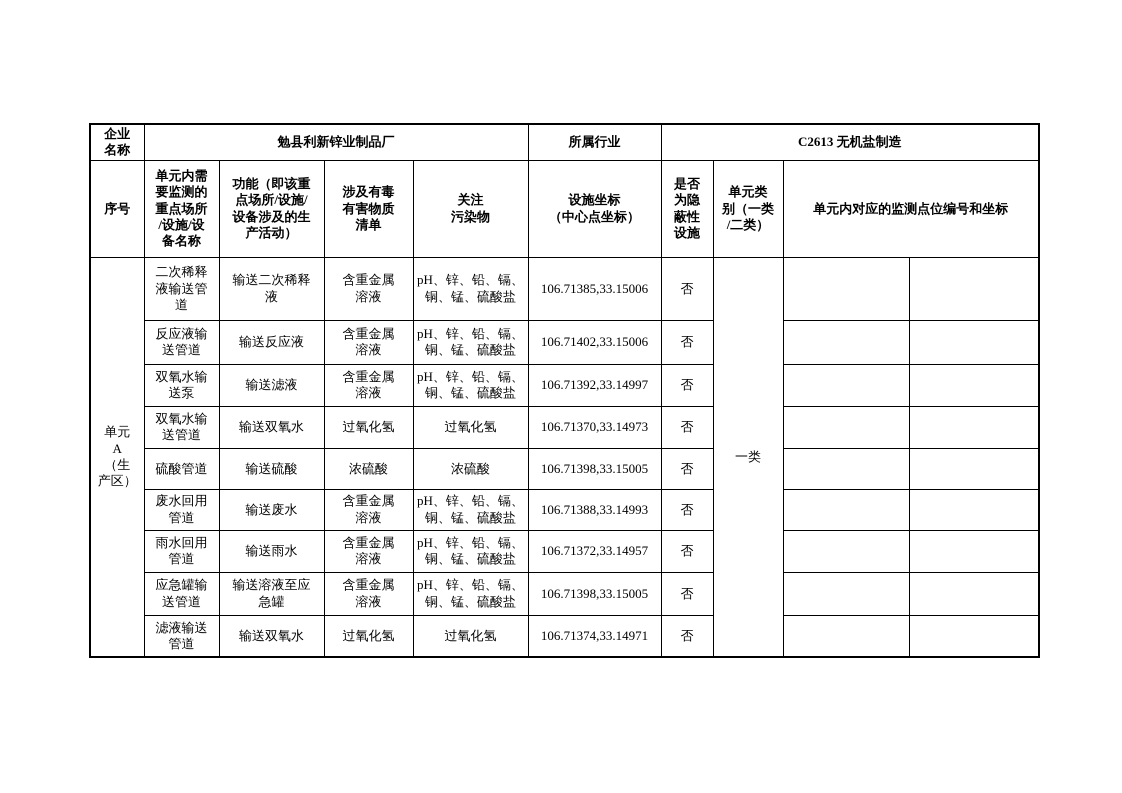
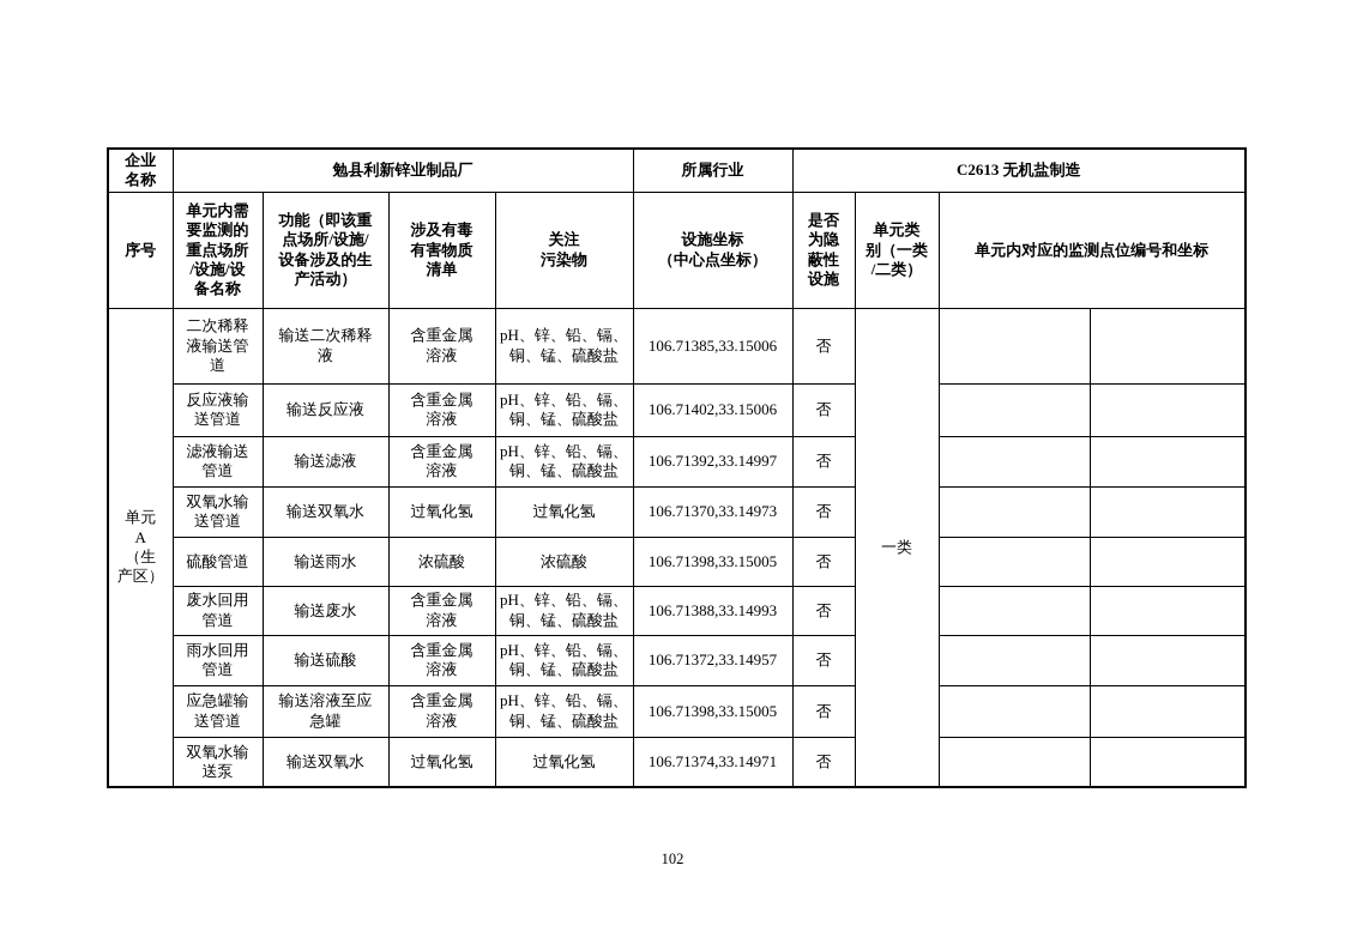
  企业 名称	勉县利新锌业制品厂	所属行业	C2613 无机盐制造
  序号	单元内需 要监测的 重点场所 /设施/设 备名称	功能（即该重 点场所/设施/ 设备涉及的生 产活动）	涉及有毒 有害物质 清单	关注 污染物	设施坐标 （中心点坐标）	是否 为隐 蔽性 设施	单元类 别（一类 /二类）	单元内对应的监测点位编号和坐标
  单元 A （生 产区）	二次稀释 液输送管 道	输送二次稀释 液	含重金属 溶液	pH、锌、铅、镉、 铜、锰、硫酸盐	106.71385,33.15006	否	一类
  反应液输 送管道	输送反应液	含重金属 溶液	pH、锌、铅、镉、 铜、锰、硫酸盐	106.71402,33.15006	否
- 双氧水输 送泵	输送滤液	含重金属 溶液	pH、锌、铅、镉、 铜、锰、硫酸盐	106.71392,33.14997	否
+ 滤液输送 管道	输送滤液	含重金属 溶液	pH、锌、铅、镉、 铜、锰、硫酸盐	106.71392,33.14997	否
  双氧水输 送管道	输送双氧水	过氧化氢	过氧化氢	106.71370,33.14973	否
- 硫酸管道	输送硫酸	浓硫酸	浓硫酸	106.71398,33.15005	否
+ 硫酸管道	输送雨水	浓硫酸	浓硫酸	106.71398,33.15005	否
  废水回用 管道	输送废水	含重金属 溶液	pH、锌、铅、镉、 铜、锰、硫酸盐	106.71388,33.14993	否
- 雨水回用 管道	输送雨水	含重金属 溶液	pH、锌、铅、镉、 铜、锰、硫酸盐	106.71372,33.14957	否
+ 雨水回用 管道	输送硫酸	含重金属 溶液	pH、锌、铅、镉、 铜、锰、硫酸盐	106.71372,33.14957	否
  应急罐输 送管道	输送溶液至应 急罐	含重金属 溶液	pH、锌、铅、镉、 铜、锰、硫酸盐	106.71398,33.15005	否
- 滤液输送 管道	输送双氧水	过氧化氢	过氧化氢	106.71374,33.14971	否
+ 双氧水输 送泵	输送双氧水	过氧化氢	过氧化氢	106.71374,33.14971	否
+ 102
